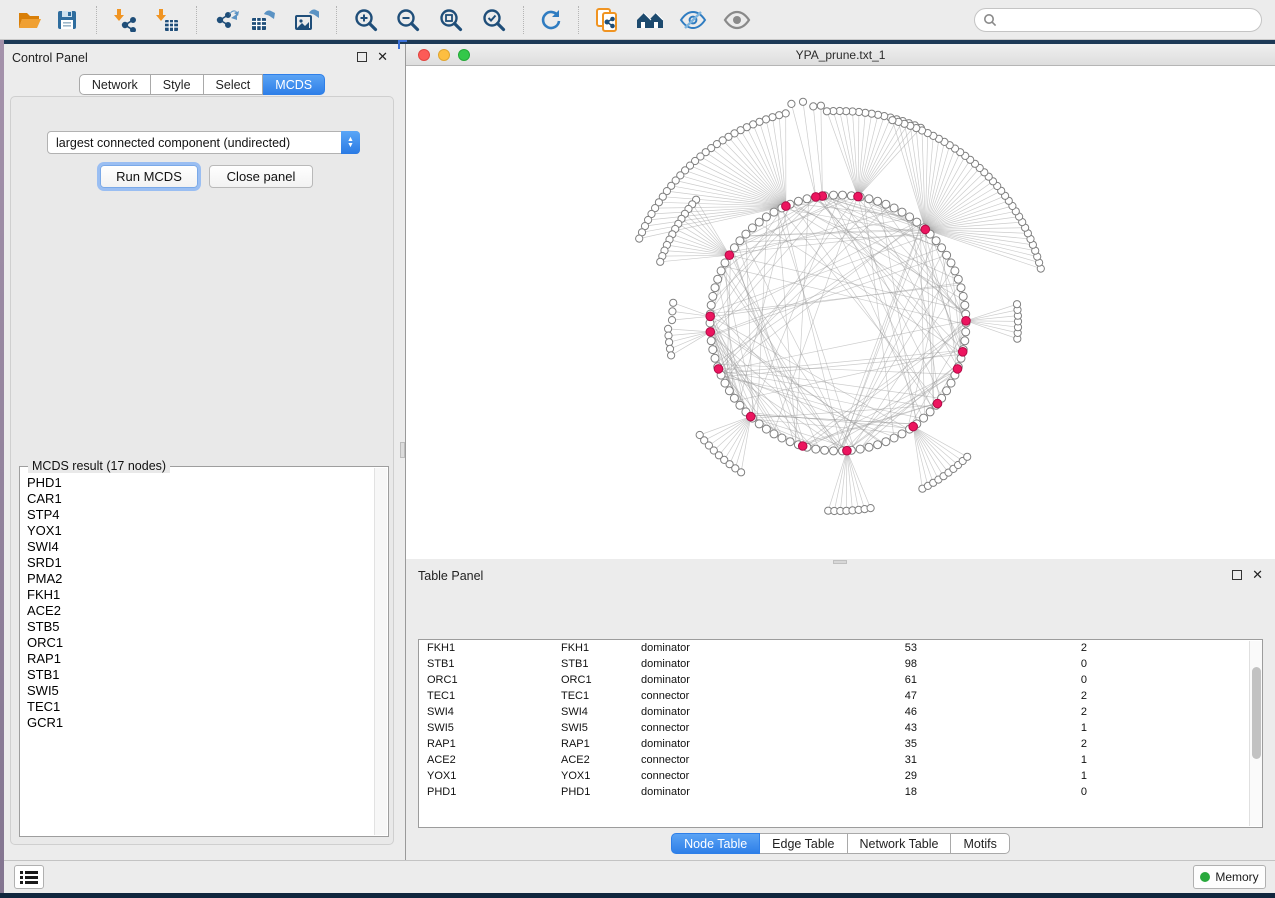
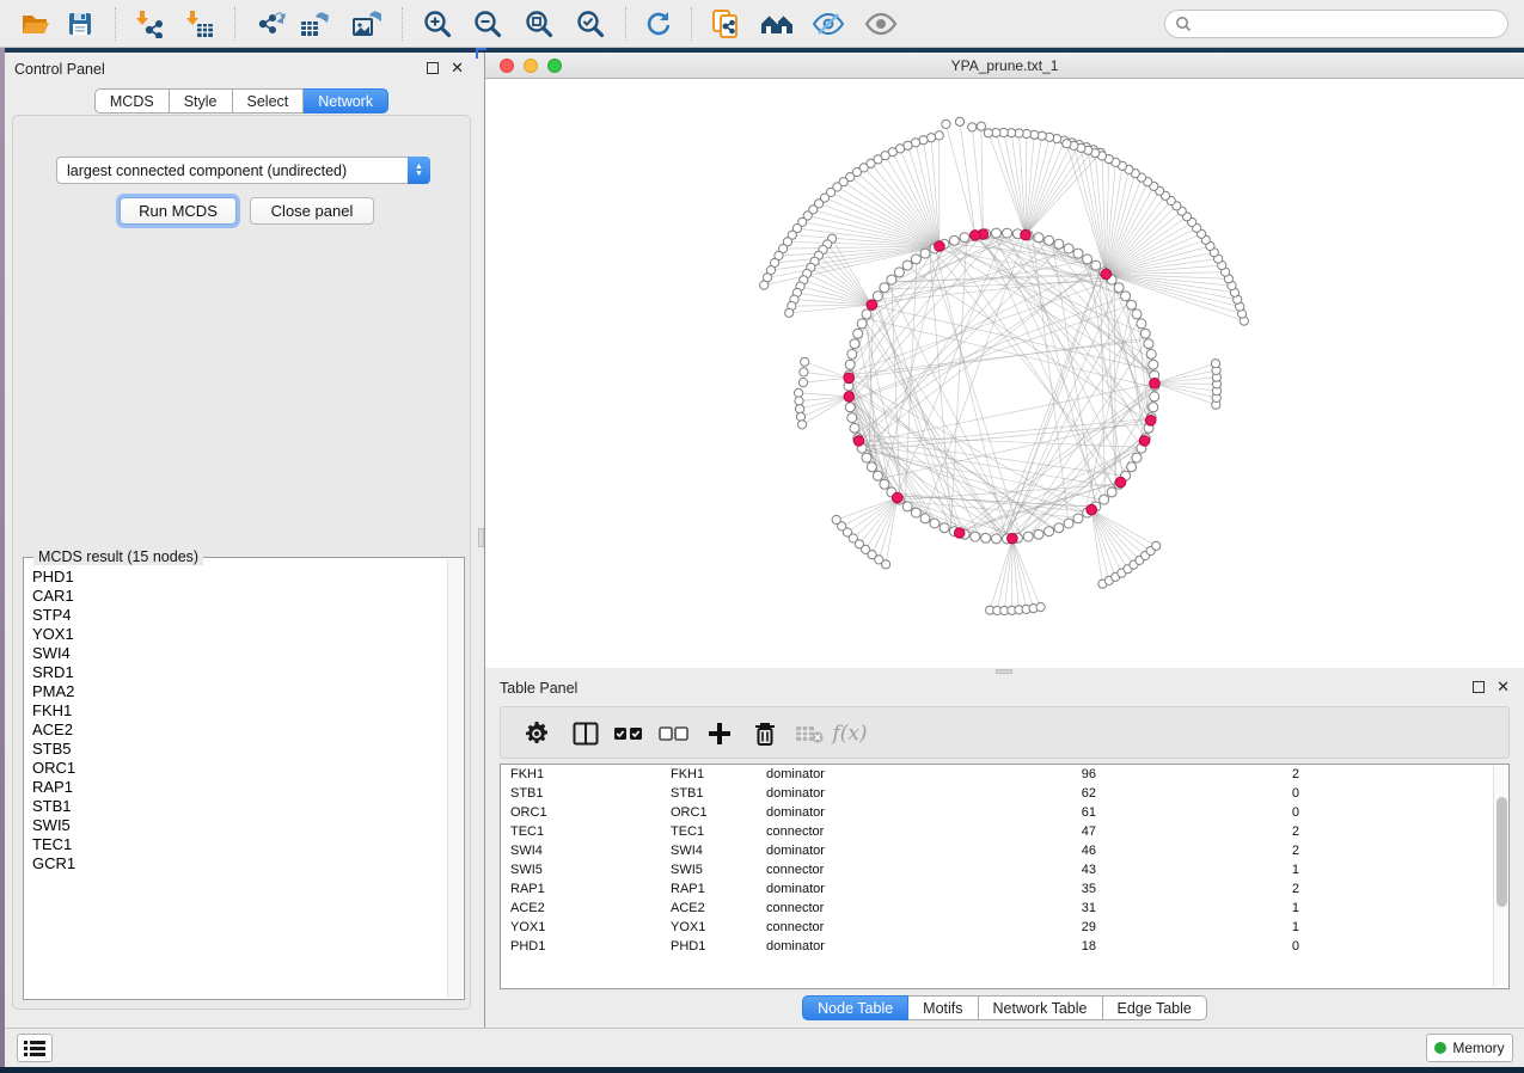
  Control Panel
  ✕
- Network
+ MCDS
  Style
  Select
- MCDS
+ Network
  largest connected component (undirected)
  Run MCDS
  Close panel
- MCDS result (17 nodes)
+ MCDS result (15 nodes)
  PHD1
  CAR1
  STP4
  YOX1
  SWI4
  SRD1
  PMA2
  FKH1
  ACE2
  STB5
  ORC1
  RAP1
  STB1
  SWI5
  TEC1
  GCR1
  YPA_prune.txt_1
  Table Panel
  ✕
+ f(x)
  FKH1
  FKH1
  dominator
- 53
+ 96
  2
  STB1
  STB1
  dominator
- 98
+ 62
  0
  ORC1
  ORC1
  dominator
  61
  0
  TEC1
  TEC1
  connector
  47
  2
  SWI4
  SWI4
  dominator
  46
  2
  SWI5
  SWI5
  connector
  43
  1
  RAP1
  RAP1
  dominator
  35
  2
  ACE2
  ACE2
  connector
  31
  1
  YOX1
  YOX1
  connector
  29
  1
  PHD1
  PHD1
  dominator
  18
  0
  Node Table
- Edge Table
+ Motifs
  Network Table
- Motifs
+ Edge Table
  Memory
